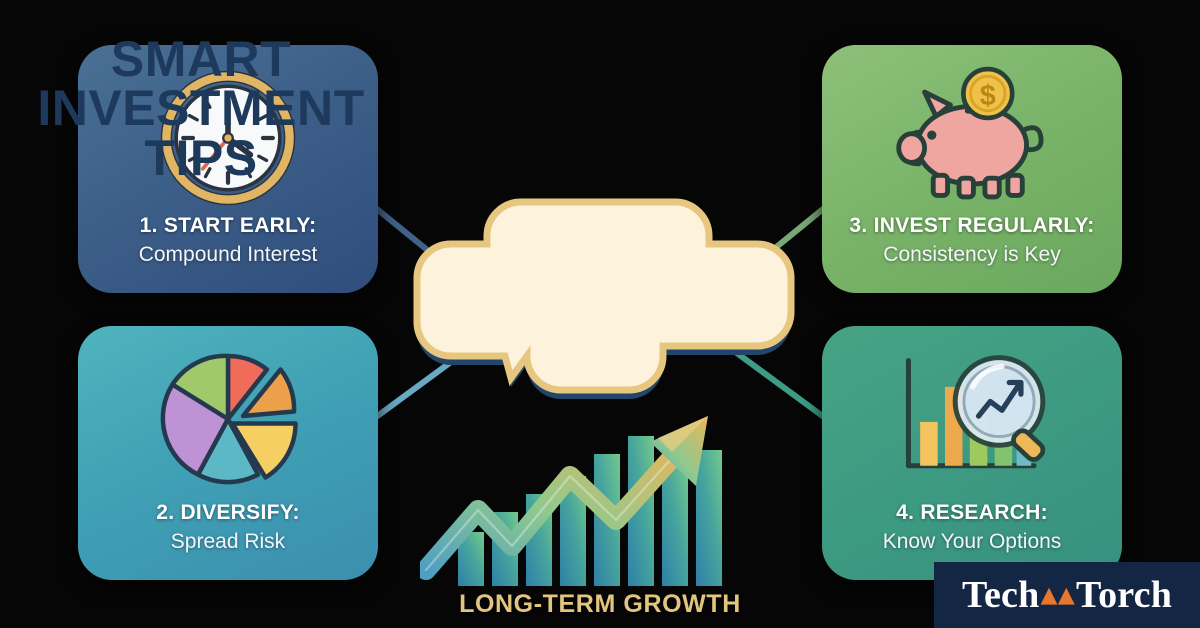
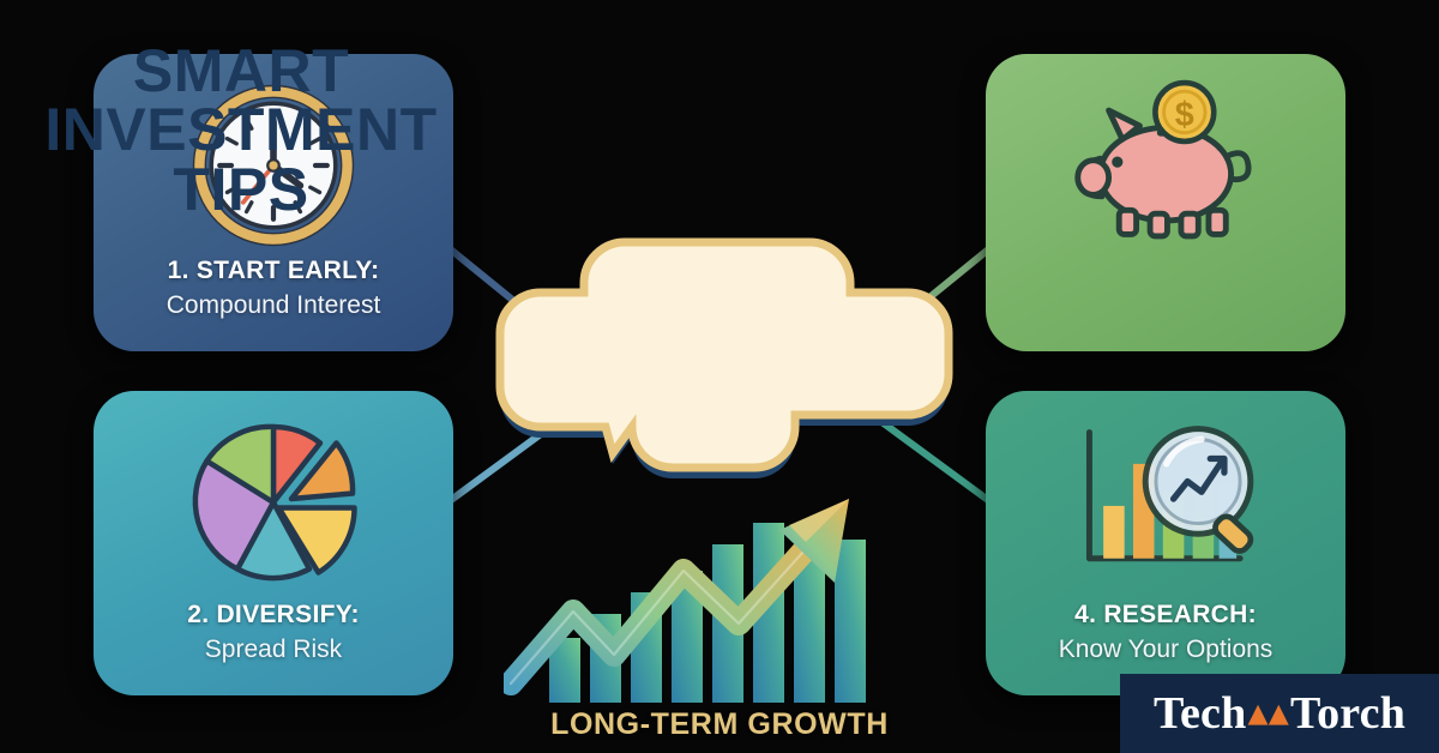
  1. START EARLY:
  Compound Interest
  2. DIVERSIFY:
  Spread Risk
  $
- 3. INVEST REGULARLY:
- Consistency is Key
  4. RESEARCH:
  Know Your Options
  LONG-TERM GROWTH
  SMART
  INVESTMENT
  TIPS
  Tech
  ▴▴
  Torch
